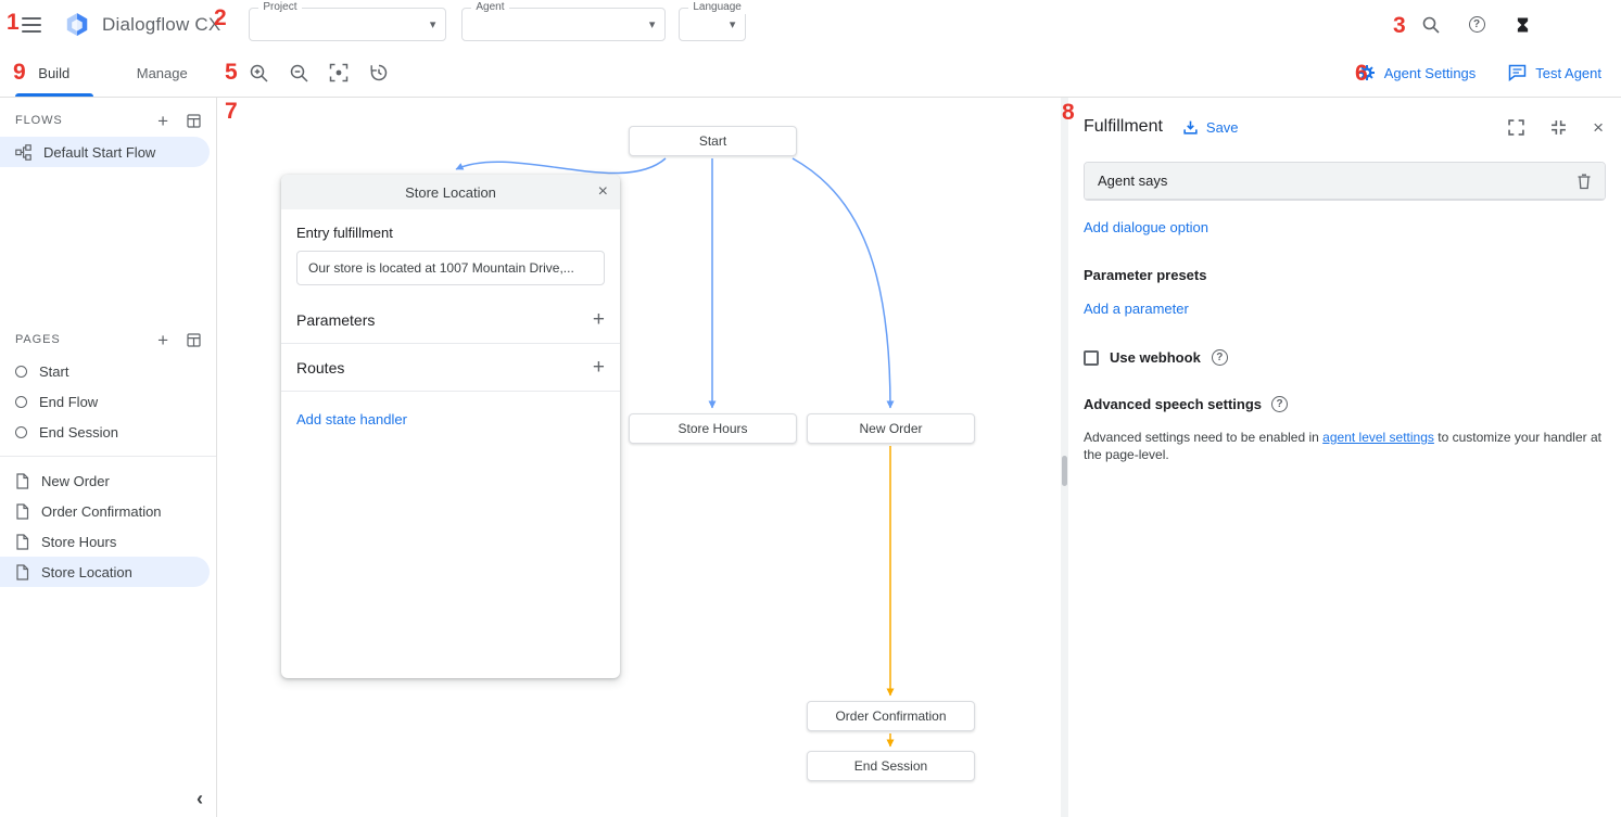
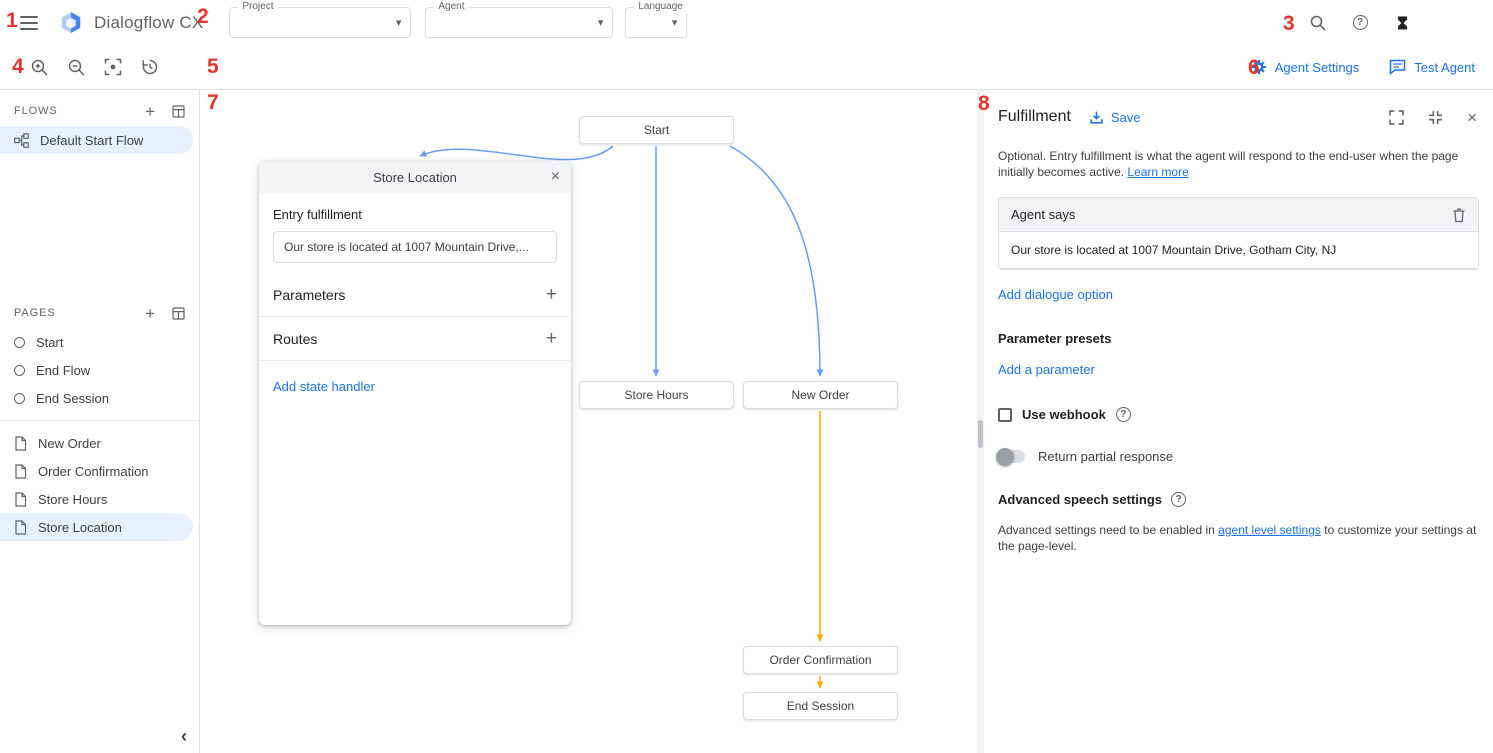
  Dialogflow CX
  Project
  ▾
  Agent
  ▾
  Language
  ▾
  ?
- Build
- Manage
  Agent Settings
  Test Agent
  FLOWS
  +
  Default Start Flow
  PAGES
  +
  Start
  End Flow
  End Session
  New Order
  Order Confirmation
  Store Hours
  Store Location
  ‹
  Start
  Store Hours
  New Order
  Order Confirmation
  End Session
  Store Location
  ×
  Entry fulfillment
  Our store is located at 1007 Mountain Drive,...
  Parameters
  +
  Routes
  +
  Add state handler
  Fulfillment
  Save
  ×
+ Optional. Entry fulfillment is what the agent will respond to the end-user when the page initially becomes active. Learn more
  Agent says
+ Our store is located at 1007 Mountain Drive, Gotham City, NJ
  Add dialogue option
  Parameter presets
  Add a parameter
  Use webhook
  ?
+ Return partial response
  Advanced speech settings
  ?
- Advanced settings need to be enabled in agent level settings to customize your handler at the page-level.
+ Advanced settings need to be enabled in agent level settings to customize your settings at the page-level.
  1
  2
  3
- 9
+ 4
  5
  6
  7
  8
